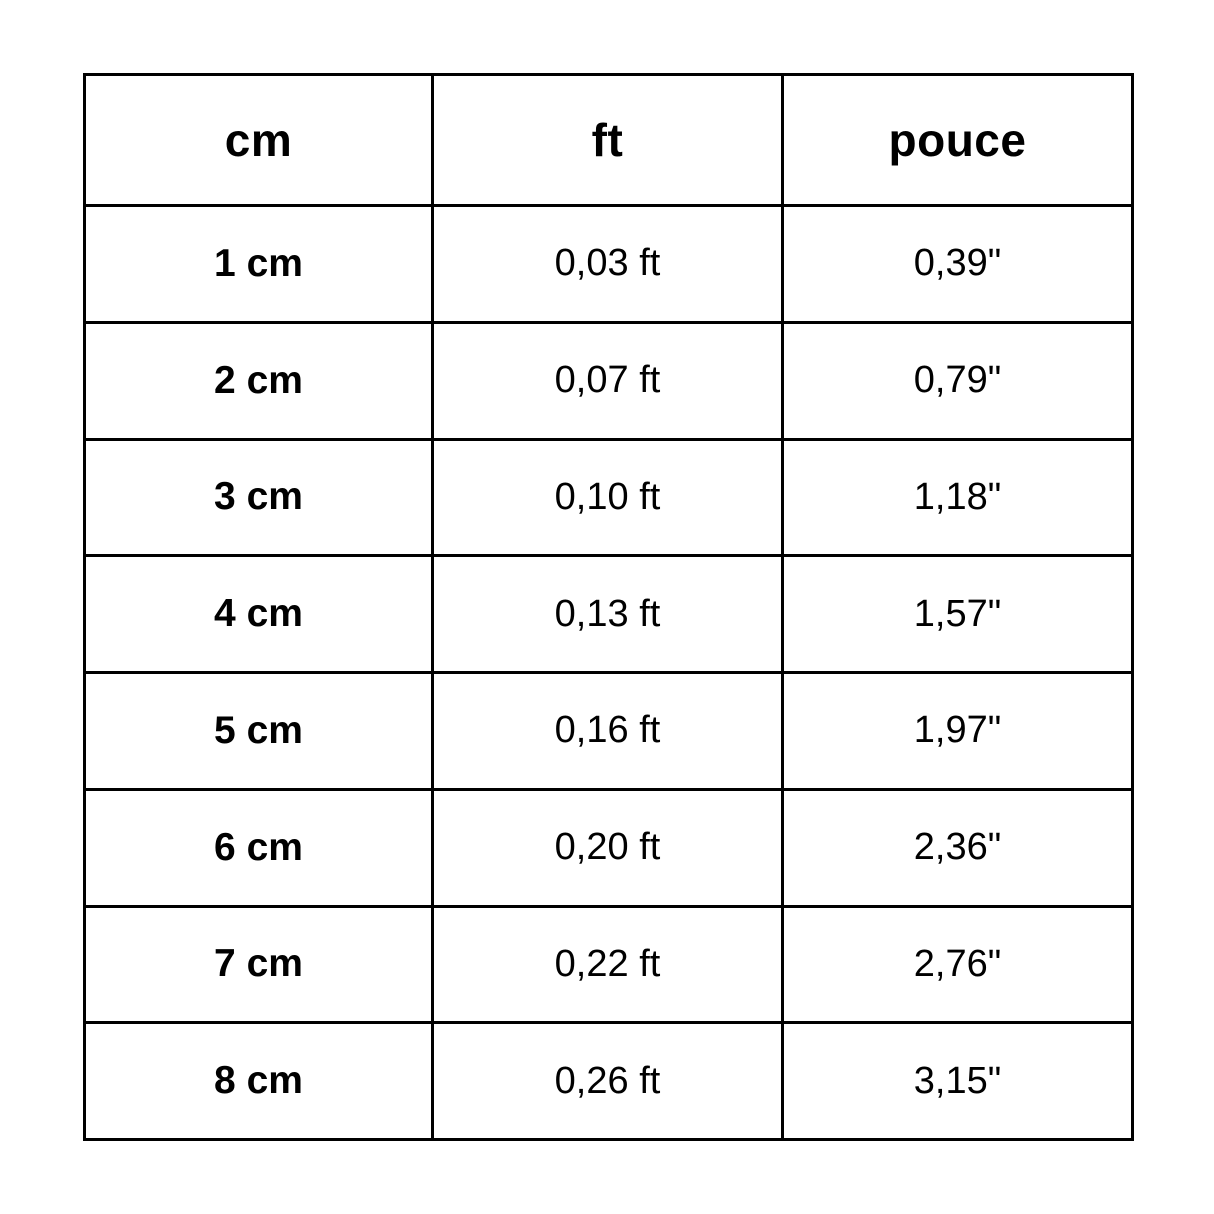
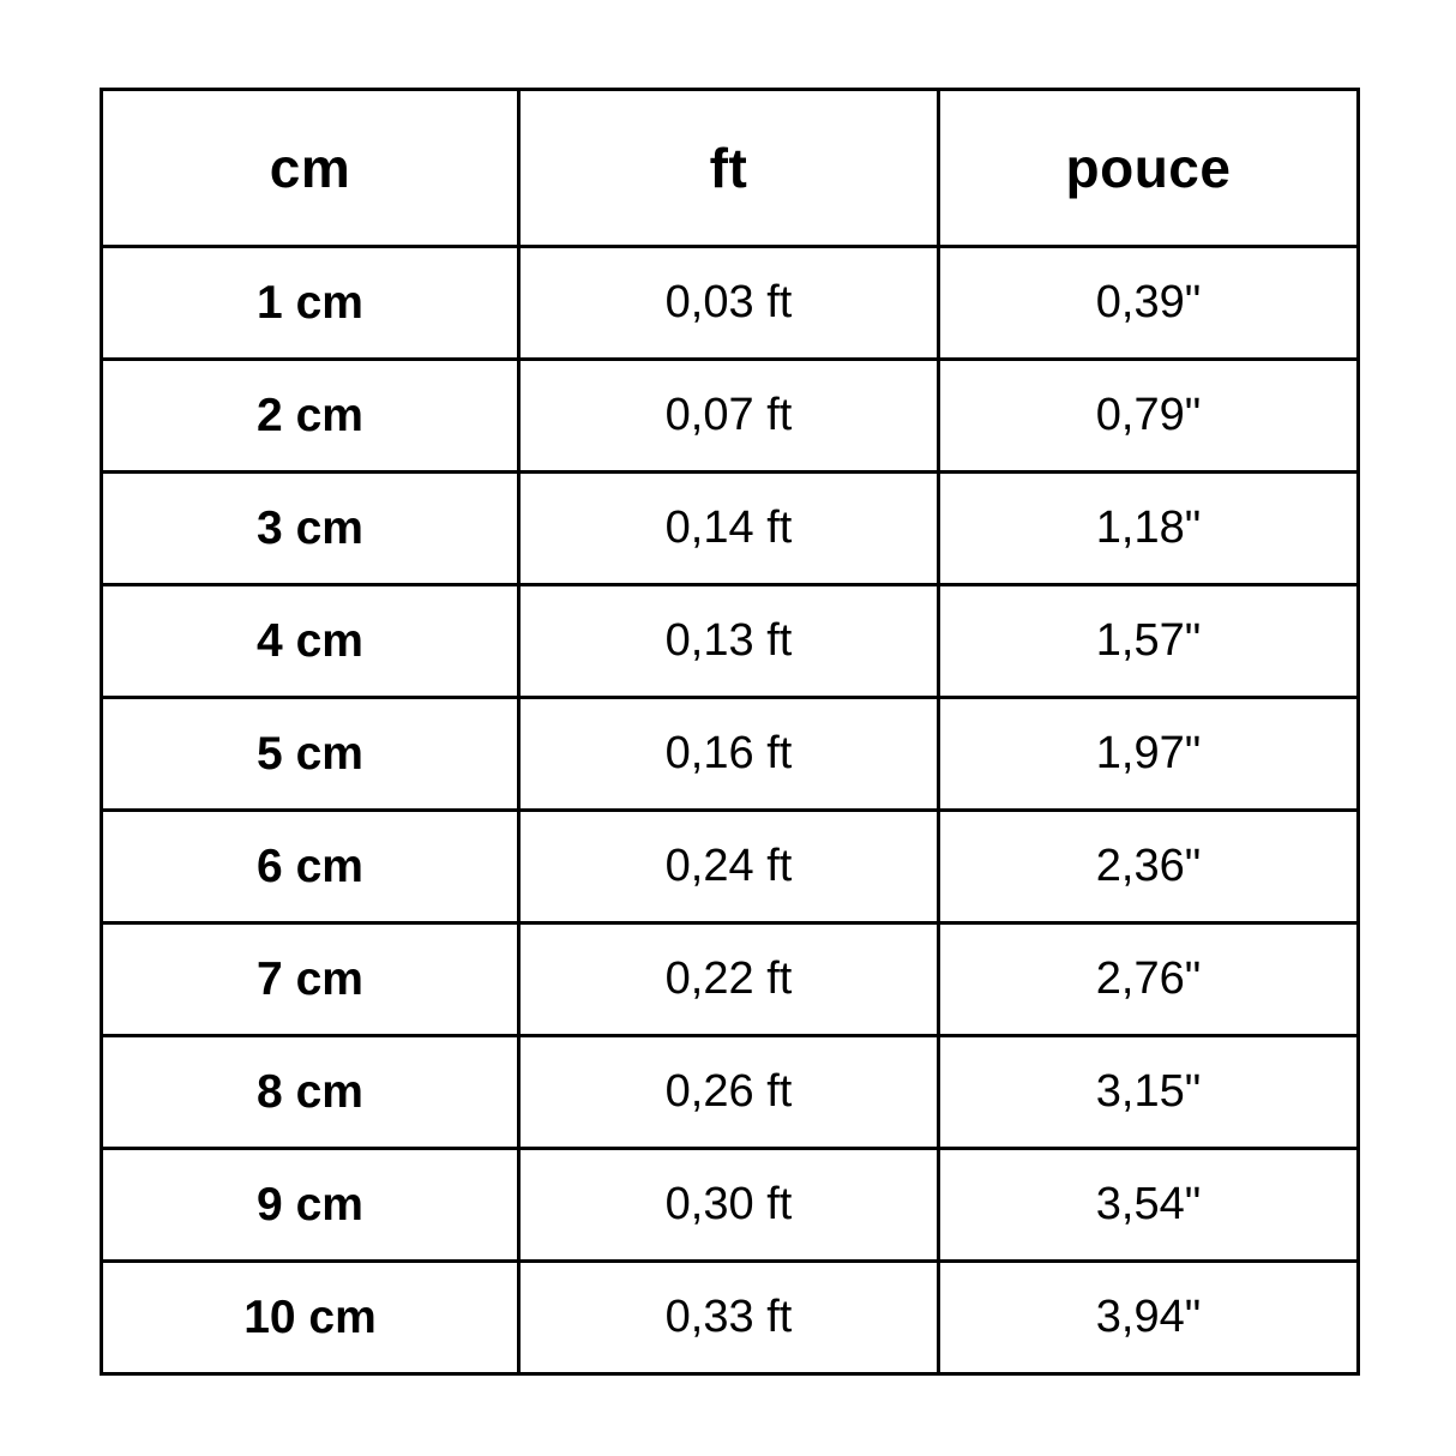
  cm	ft	pouce
  1 cm	0,03 ft	0,39"
  2 cm	0,07 ft	0,79"
- 3 cm	0,10 ft	1,18"
+ 3 cm	0,14 ft	1,18"
  4 cm	0,13 ft	1,57"
  5 cm	0,16 ft	1,97"
- 6 cm	0,20 ft	2,36"
+ 6 cm	0,24 ft	2,36"
  7 cm	0,22 ft	2,76"
  8 cm	0,26 ft	3,15"
+ 9 cm	0,30 ft	3,54"
+ 10 cm	0,33 ft	3,94"
